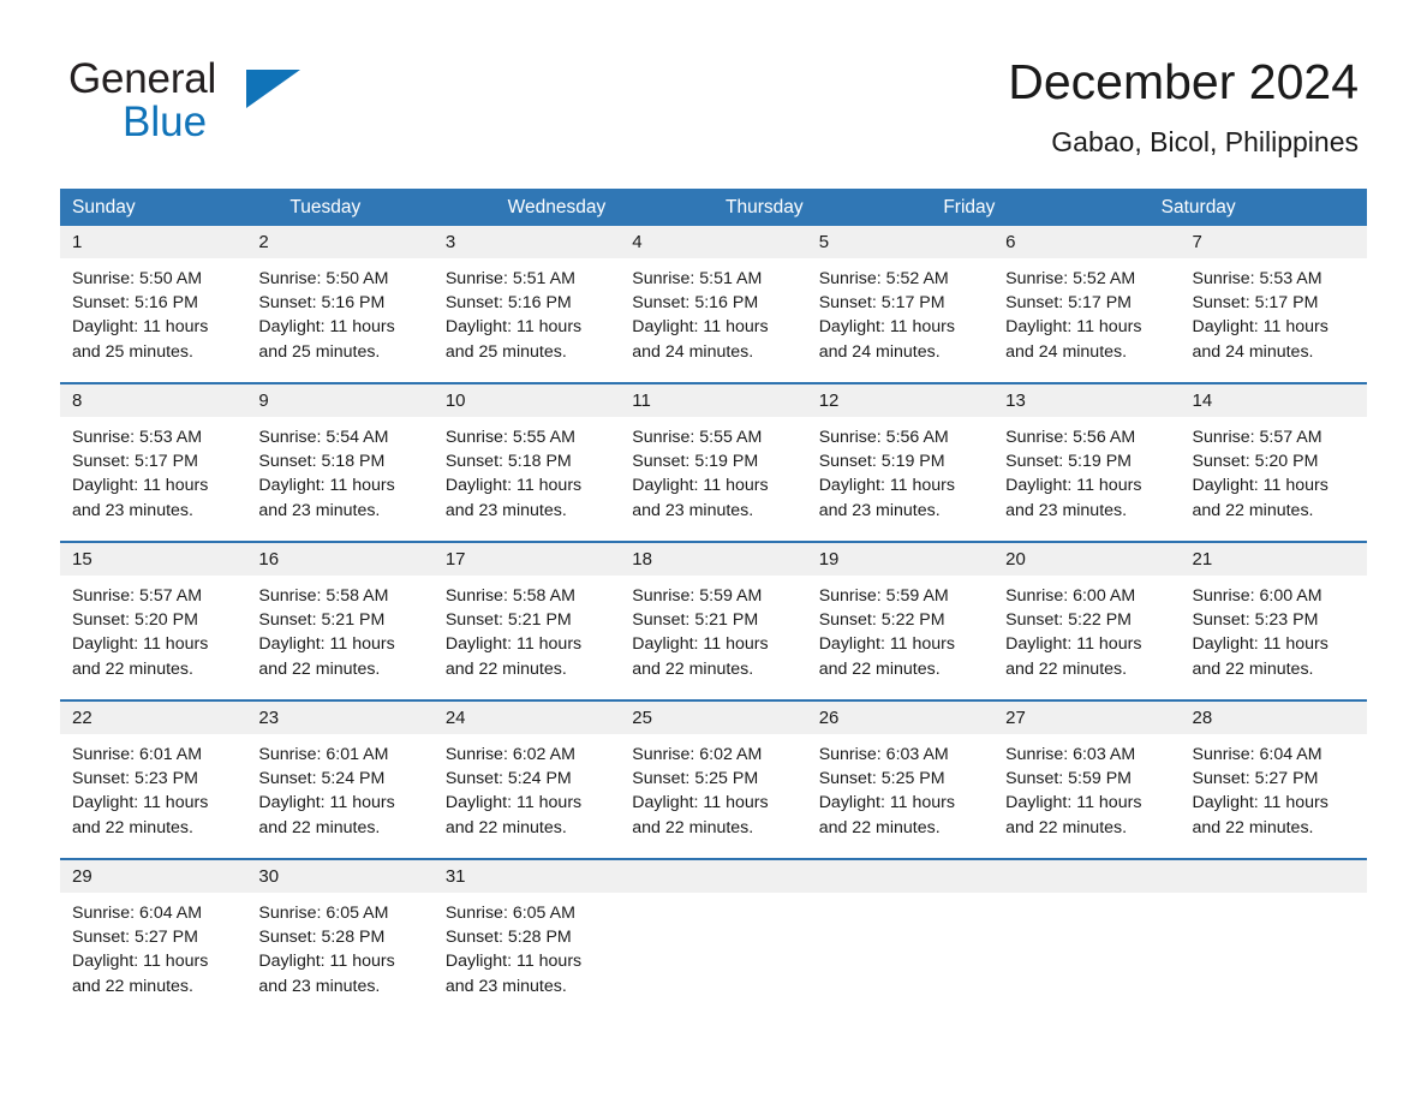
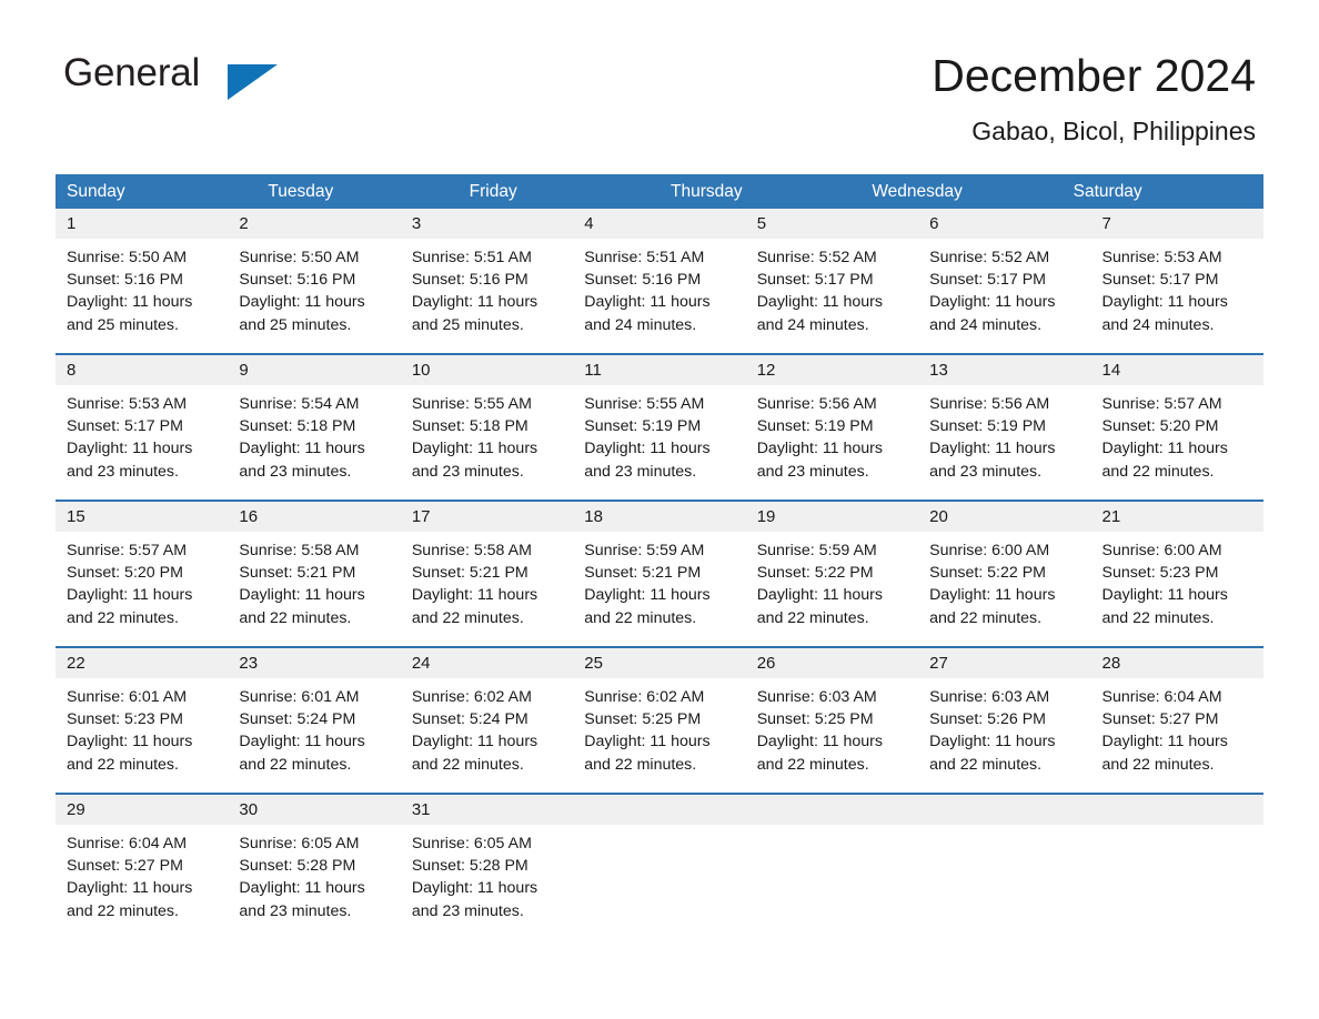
  General
- Blue
  December 2024
  Gabao, Bicol, Philippines
  Sunday
  Tuesday
- Wednesday
+ Friday
  Thursday
- Friday
+ Wednesday
  Saturday
  1
  2
  3
  4
  5
  6
  7
  Sunrise: 5:50 AM
  Sunset: 5:16 PM
  Daylight: 11 hours and 25 minutes.
  Sunrise: 5:50 AM
  Sunset: 5:16 PM
  Daylight: 11 hours and 25 minutes.
  Sunrise: 5:51 AM
  Sunset: 5:16 PM
  Daylight: 11 hours and 25 minutes.
  Sunrise: 5:51 AM
  Sunset: 5:16 PM
  Daylight: 11 hours and 24 minutes.
  Sunrise: 5:52 AM
  Sunset: 5:17 PM
  Daylight: 11 hours and 24 minutes.
  Sunrise: 5:52 AM
  Sunset: 5:17 PM
  Daylight: 11 hours and 24 minutes.
  Sunrise: 5:53 AM
  Sunset: 5:17 PM
  Daylight: 11 hours and 24 minutes.
  8
  9
  10
  11
  12
  13
  14
  Sunrise: 5:53 AM
  Sunset: 5:17 PM
  Daylight: 11 hours and 23 minutes.
  Sunrise: 5:54 AM
  Sunset: 5:18 PM
  Daylight: 11 hours and 23 minutes.
  Sunrise: 5:55 AM
  Sunset: 5:18 PM
  Daylight: 11 hours and 23 minutes.
  Sunrise: 5:55 AM
  Sunset: 5:19 PM
  Daylight: 11 hours and 23 minutes.
  Sunrise: 5:56 AM
  Sunset: 5:19 PM
  Daylight: 11 hours and 23 minutes.
  Sunrise: 5:56 AM
  Sunset: 5:19 PM
  Daylight: 11 hours and 23 minutes.
  Sunrise: 5:57 AM
  Sunset: 5:20 PM
  Daylight: 11 hours and 22 minutes.
  15
  16
  17
  18
  19
  20
  21
  Sunrise: 5:57 AM
  Sunset: 5:20 PM
  Daylight: 11 hours and 22 minutes.
  Sunrise: 5:58 AM
  Sunset: 5:21 PM
  Daylight: 11 hours and 22 minutes.
  Sunrise: 5:58 AM
  Sunset: 5:21 PM
  Daylight: 11 hours and 22 minutes.
  Sunrise: 5:59 AM
  Sunset: 5:21 PM
  Daylight: 11 hours and 22 minutes.
  Sunrise: 5:59 AM
  Sunset: 5:22 PM
  Daylight: 11 hours and 22 minutes.
  Sunrise: 6:00 AM
  Sunset: 5:22 PM
  Daylight: 11 hours and 22 minutes.
  Sunrise: 6:00 AM
  Sunset: 5:23 PM
  Daylight: 11 hours and 22 minutes.
  22
  23
  24
  25
  26
  27
  28
  Sunrise: 6:01 AM
  Sunset: 5:23 PM
  Daylight: 11 hours and 22 minutes.
  Sunrise: 6:01 AM
  Sunset: 5:24 PM
  Daylight: 11 hours and 22 minutes.
  Sunrise: 6:02 AM
  Sunset: 5:24 PM
  Daylight: 11 hours and 22 minutes.
  Sunrise: 6:02 AM
  Sunset: 5:25 PM
  Daylight: 11 hours and 22 minutes.
  Sunrise: 6:03 AM
  Sunset: 5:25 PM
  Daylight: 11 hours and 22 minutes.
  Sunrise: 6:03 AM
- Sunset: 5:59 PM
+ Sunset: 5:26 PM
  Daylight: 11 hours and 22 minutes.
  Sunrise: 6:04 AM
  Sunset: 5:27 PM
  Daylight: 11 hours and 22 minutes.
  29
  30
  31
  Sunrise: 6:04 AM
  Sunset: 5:27 PM
  Daylight: 11 hours and 22 minutes.
  Sunrise: 6:05 AM
  Sunset: 5:28 PM
  Daylight: 11 hours and 23 minutes.
  Sunrise: 6:05 AM
  Sunset: 5:28 PM
  Daylight: 11 hours and 23 minutes.
